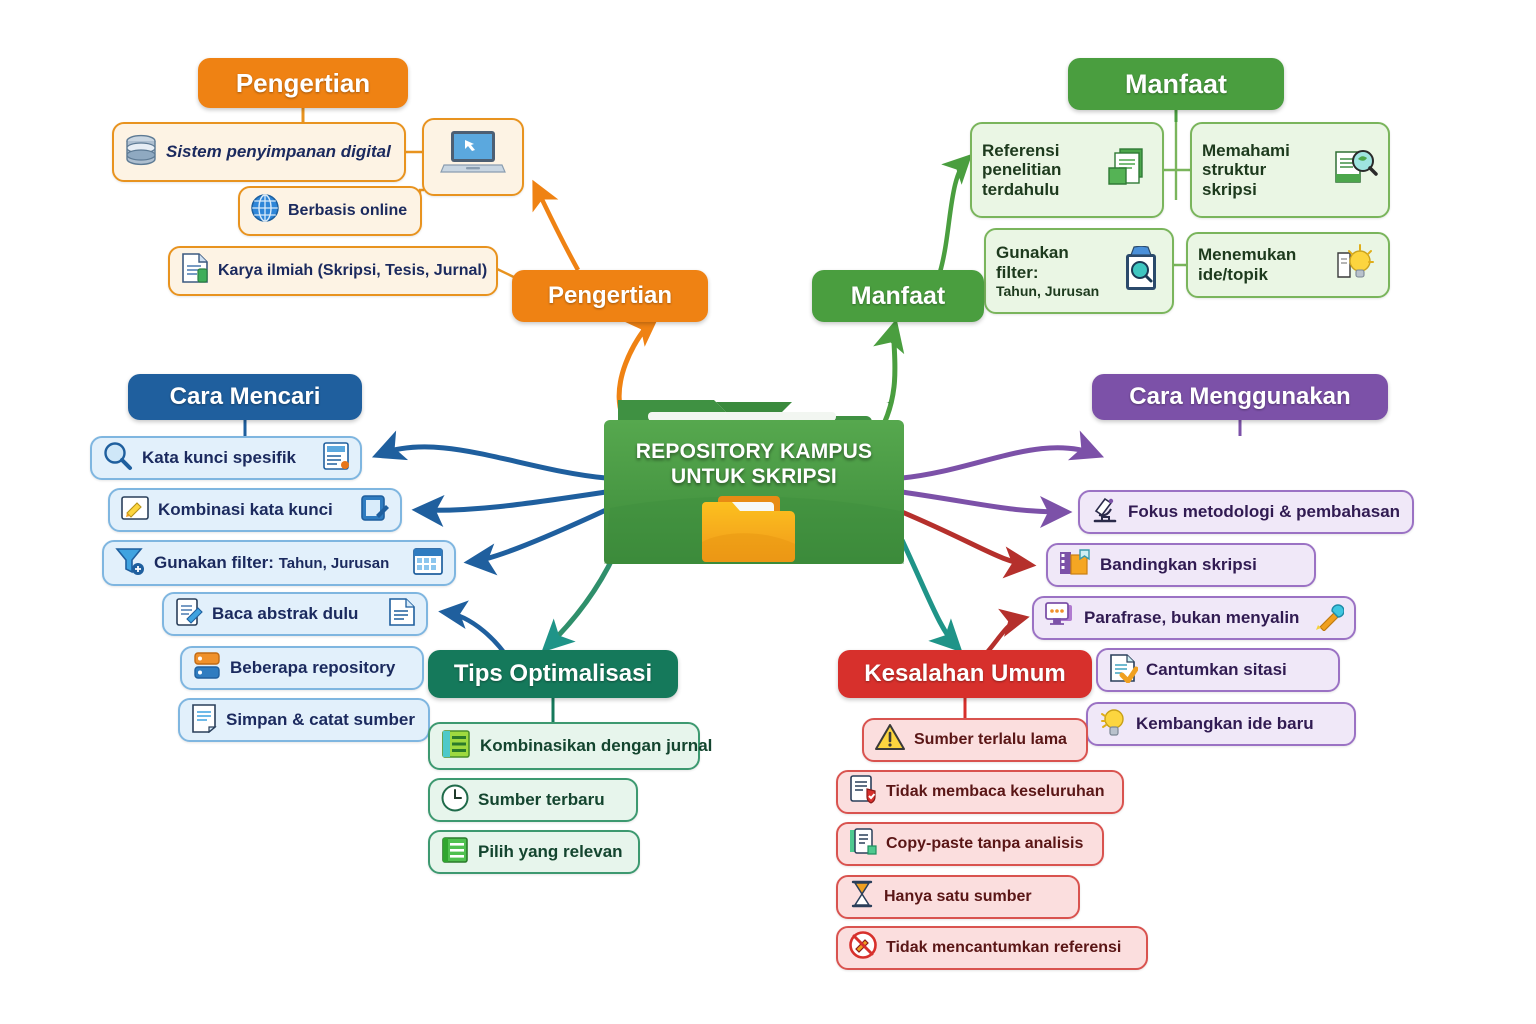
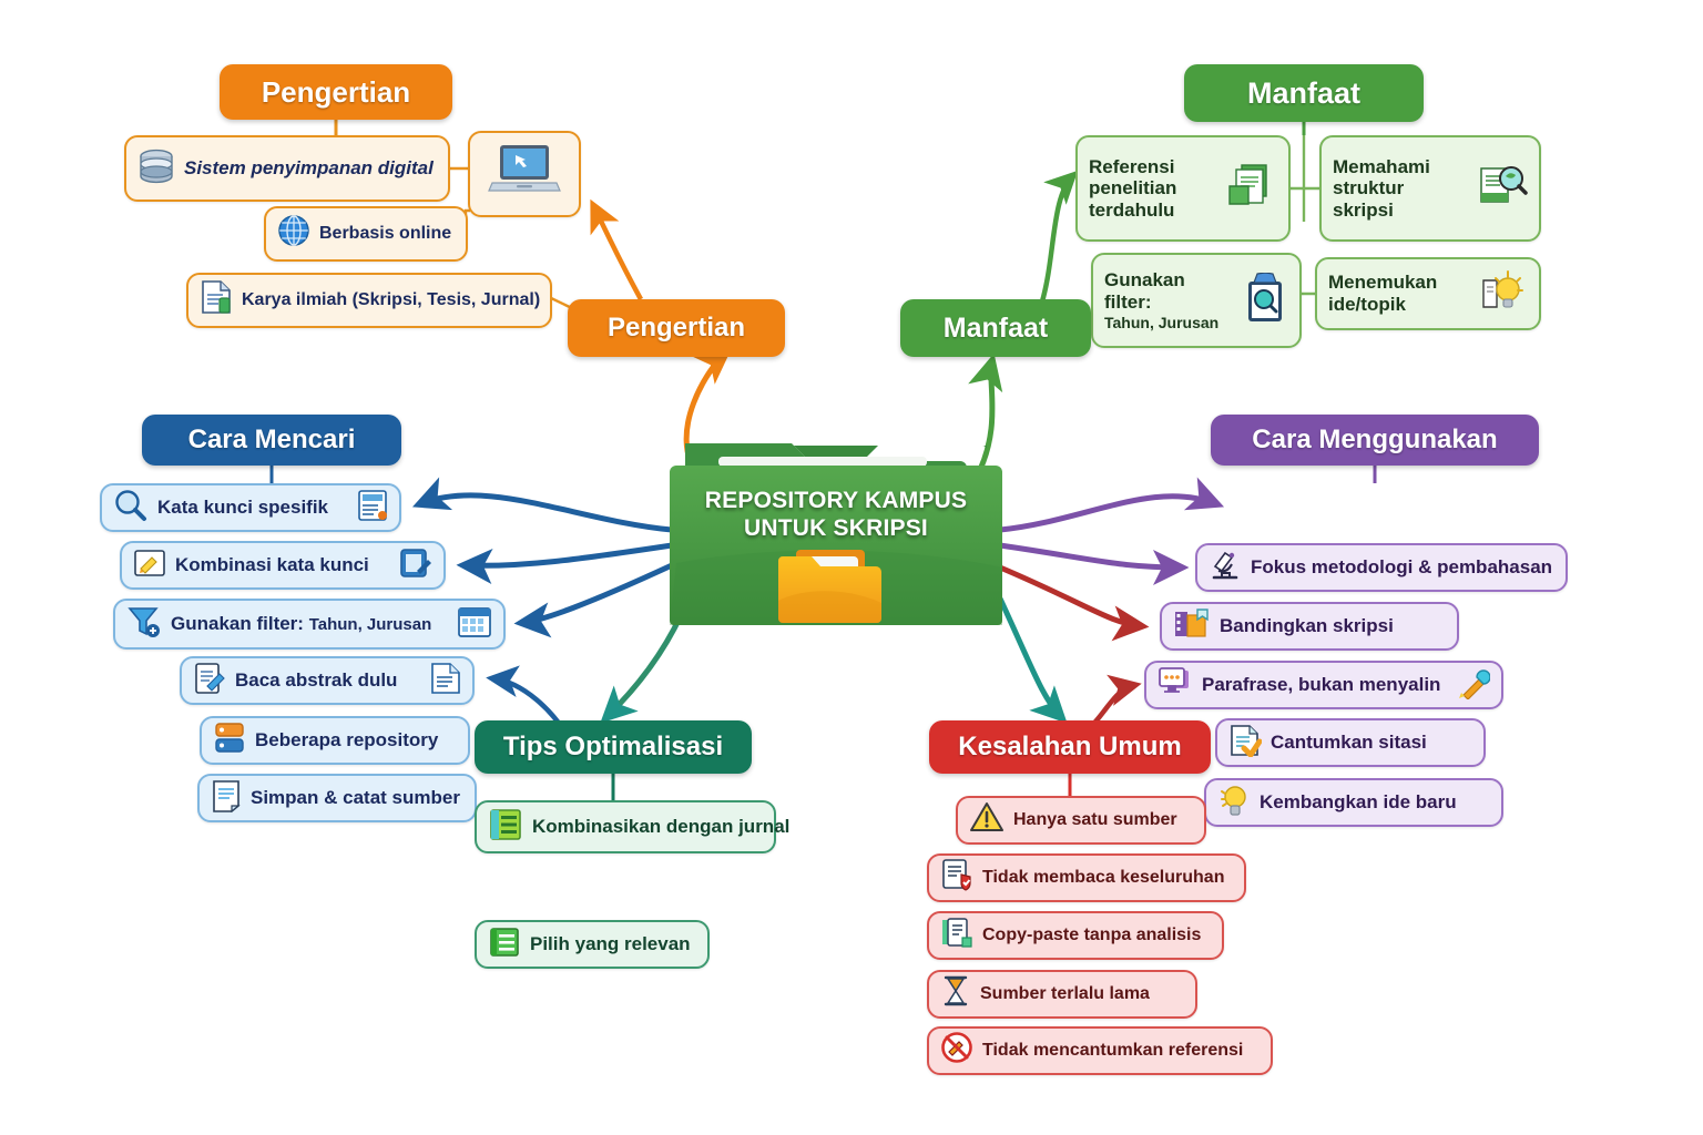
  REPOSITORY KAMPUS
  UNTUK SKRIPSI
  Pengertian
  Sistem penyimpanan digital
  Berbasis online
  Karya ilmiah (Skripsi, Tesis, Jurnal)
  Pengertian
  Manfaat
  Referensi penelitian terdahulu
  Memahami struktur skripsi
  Gunakan filter:
  Tahun, Jurusan
  Menemukan ide/topik
  Manfaat
  Cara Mencari
  Kata kunci spesifik
  Kombinasi kata kunci
  Gunakan filter: Tahun, Jurusan
  Baca abstrak dulu
  Beberapa repository
  Simpan & catat sumber
  Cara Menggunakan
  Fokus metodologi & pembahasan
  Bandingkan skripsi
  Parafrase, bukan menyalin
  Cantumkan sitasi
  Kembangkan ide baru
  Tips Optimalisasi
  Kombinasikan dengan jurnal
- Sumber terbaru
  Pilih yang relevan
  Kesalahan Umum
- Sumber terlalu lama
+ Hanya satu sumber
  Tidak membaca keseluruhan
  Copy-paste tanpa analisis
- Hanya satu sumber
+ Sumber terlalu lama
  Tidak mencantumkan referensi
